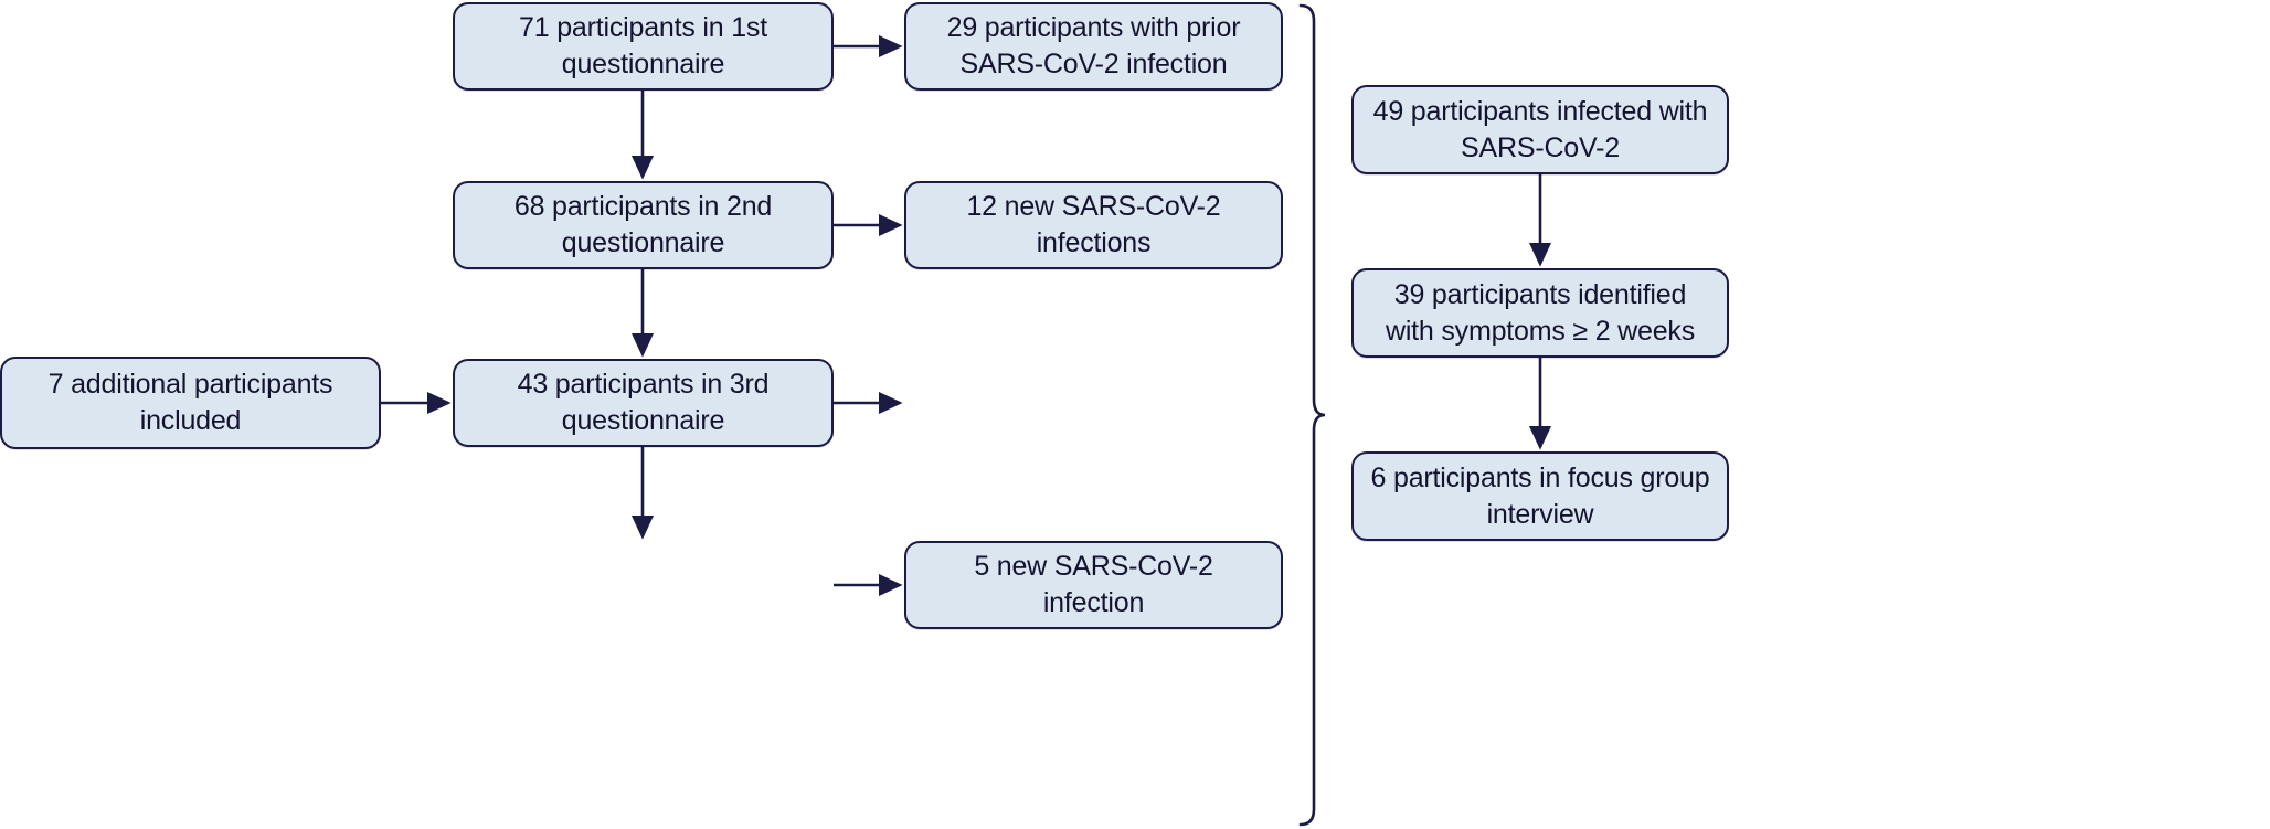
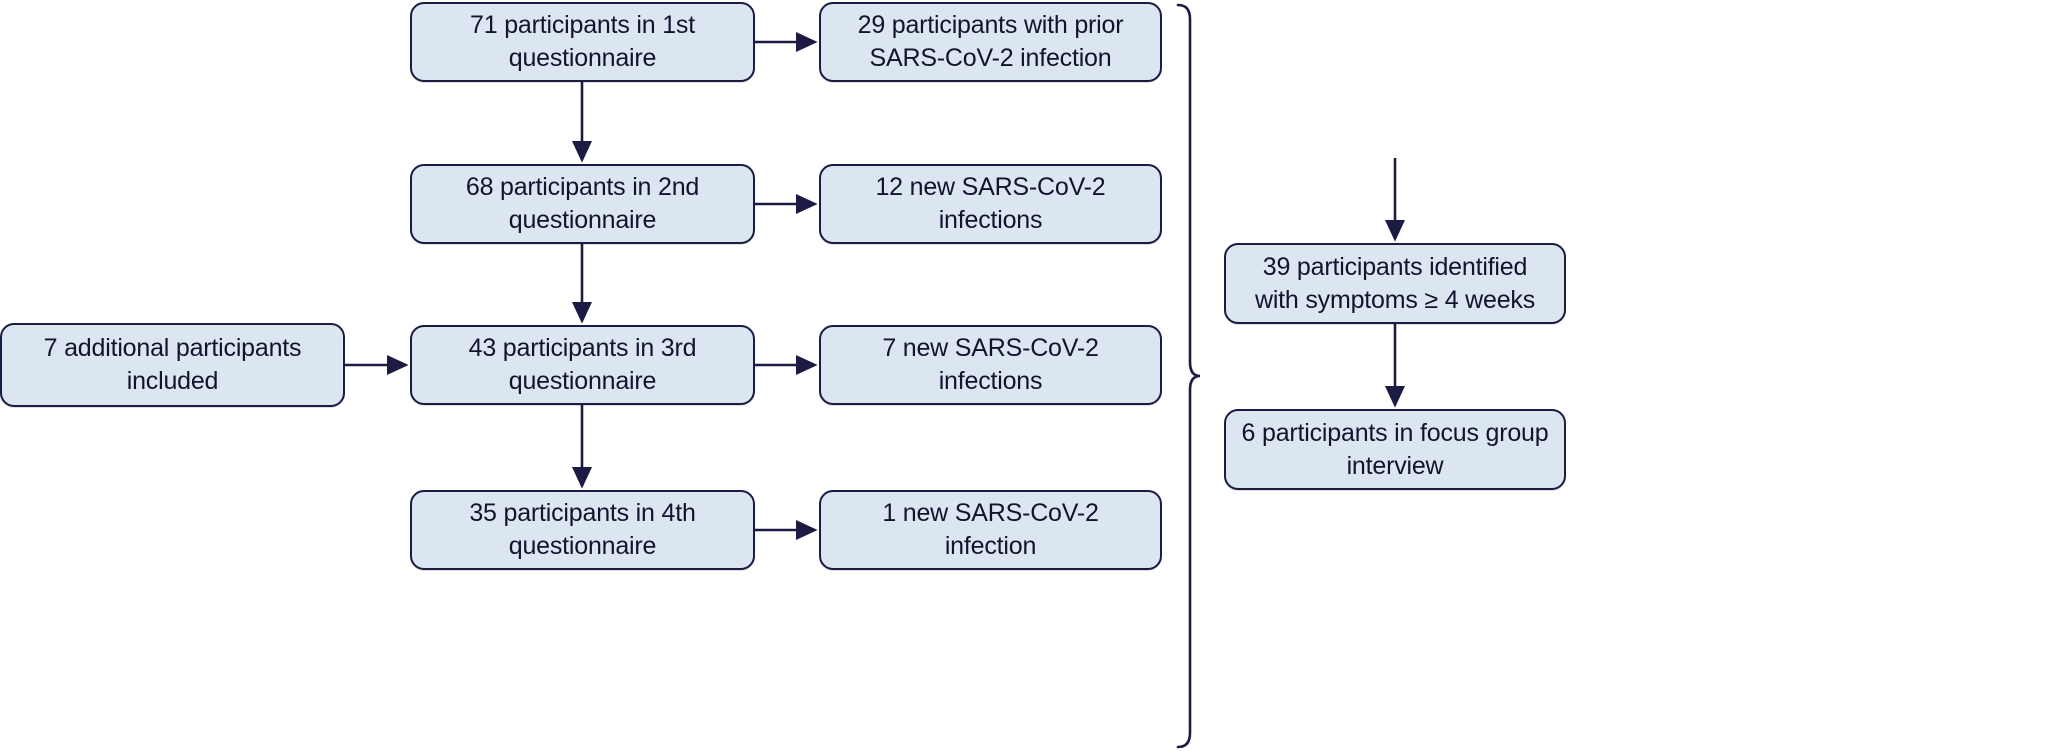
  7 additional participants included
  71 participants in 1st questionnaire
  68 participants in 2nd questionnaire
  43 participants in 3rd questionnaire
+ 35 participants in 4th questionnaire
  29 participants with prior SARS-CoV-2 infection
  12 new SARS-CoV-2 infections
+ 7 new SARS-CoV-2 infections
- 5 new SARS-CoV-2 infection
+ 1 new SARS-CoV-2 infection
- 49 participants infected with SARS-CoV-2
- 39 participants identified with symptoms ≥ 2 weeks
+ 39 participants identified with symptoms ≥ 4 weeks
  6 participants in focus group interview
